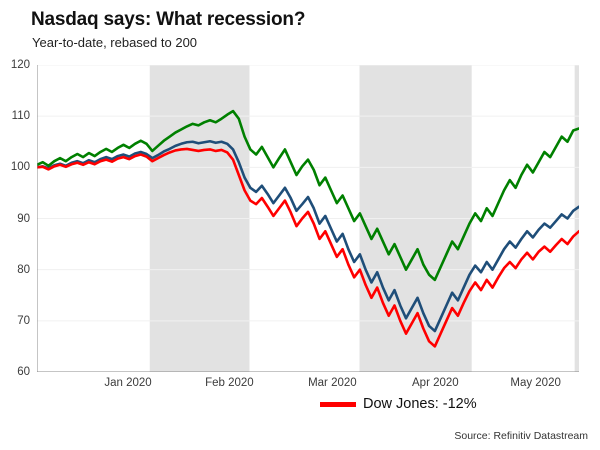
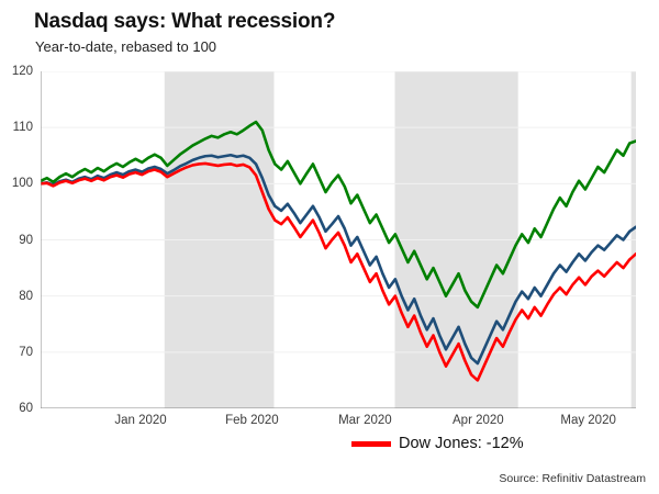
  Nasdaq says: What recession?
- Year-to-date, rebased to 200
+ Year-to-date, rebased to 100
  60
  70
  80
  90
  100
  110
  120
  Jan 2020
  Feb 2020
  Mar 2020
  Apr 2020
  May 2020
  Dow Jones: -12%
  Source: Refinitiv Datastream
